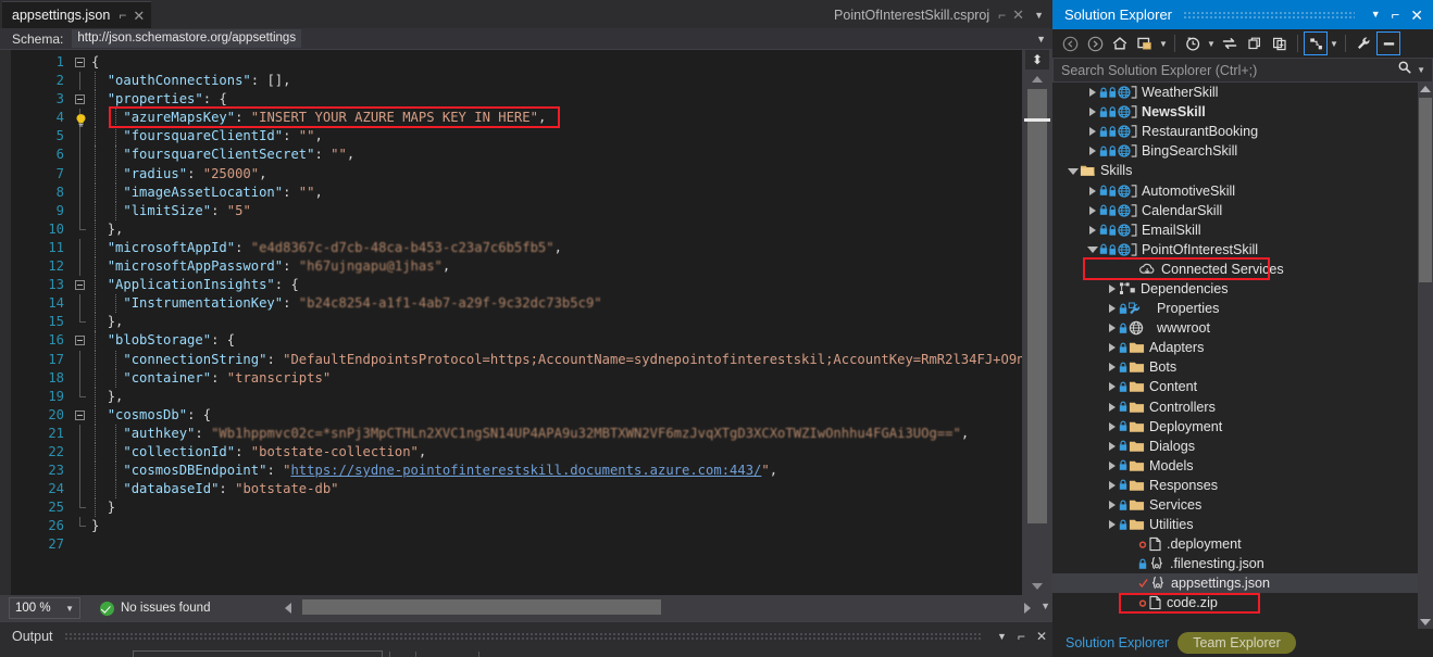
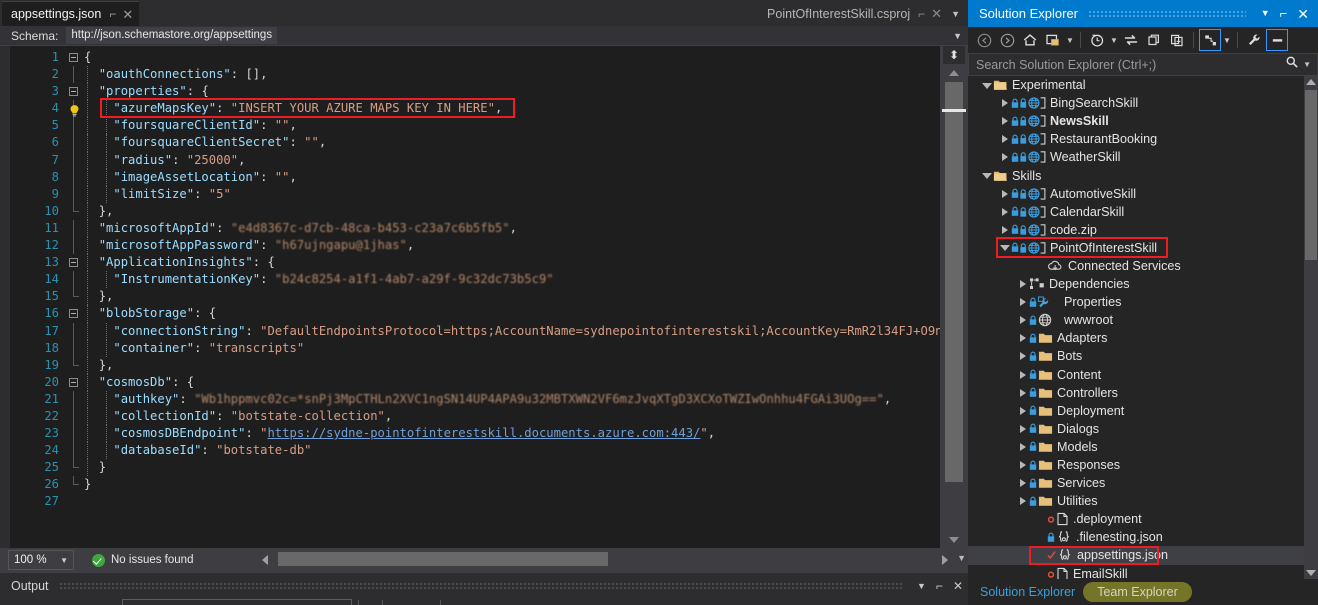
  appsettings.json
  ⌐
  ✕
  PointOfInterestSkill.csproj
  ⌐
  ✕
  ▼
  Schema:
  http://json.schemastore.org/appsettings
  ▼
  1
  {
  2
  "oauthConnections": [],
  3
  "properties": {
  4
  "azureMapsKey": "INSERT YOUR AZURE MAPS KEY IN HERE",
  5
  "foursquareClientId": "",
  6
  "foursquareClientSecret": "",
  7
  "radius": "25000",
  8
  "imageAssetLocation": "",
  9
  "limitSize": "5"
  10
  },
  11
  "microsoftAppId": "e4d8367c-d7cb-48ca-b453-c23a7c6b5fb5",
  12
  "microsoftAppPassword": "h67ujngapu@1jhas",
  13
  "ApplicationInsights": {
  14
  "InstrumentationKey": "b24c8254-a1f1-4ab7-a29f-9c32dc73b5c9"
  15
  },
  16
  "blobStorage": {
  17
  "connectionString": "DefaultEndpointsProtocol=https;AccountName=sydnepointofinterestskil;AccountKey=RmR2l34FJ+O9n
  18
  "container": "transcripts"
  19
  },
  20
  "cosmosDb": {
  21
  "authkey": "Wb1hppmvc02c=*snPj3MpCTHLn2XVC1ngSN14UP4APA9u32MBTXWN2VF6mzJvqXTgD3XCXoTWZIwOnhhu4FGAi3UOg==",
  22
  "collectionId": "botstate-collection",
  23
  "cosmosDBEndpoint": "https://sydne-pointofinterestskill.documents.azure.com:443/",
  24
  "databaseId": "botstate-db"
  25
  }
  26
  }
  27
  ⬍
  100 %
  ▼
  No issues found
  ▼
  Output
  ▼
  ⌐
  ✕
  Solution Explorer
  ▼
  ⌐
  ✕
  ▼
  ▼
  ▼
  Search Solution Explorer (Ctrl+;)
  ▼
+ Experimental
- WeatherSkill
+ BingSearchSkill
  NewsSkill
  RestaurantBooking
- BingSearchSkill
+ WeatherSkill
  Skills
  AutomotiveSkill
  CalendarSkill
- EmailSkill
+ code.zip
  PointOfInterestSkill
  Connected Services
  Dependencies
  Properties
  wwwroot
  Adapters
  Bots
  Content
  Controllers
  Deployment
  Dialogs
  Models
  Responses
  Services
  Utilities
  .deployment
  .filenesting.json
  appsettings.json
- code.zip
+ EmailSkill
  Solution Explorer
  Team Explorer
